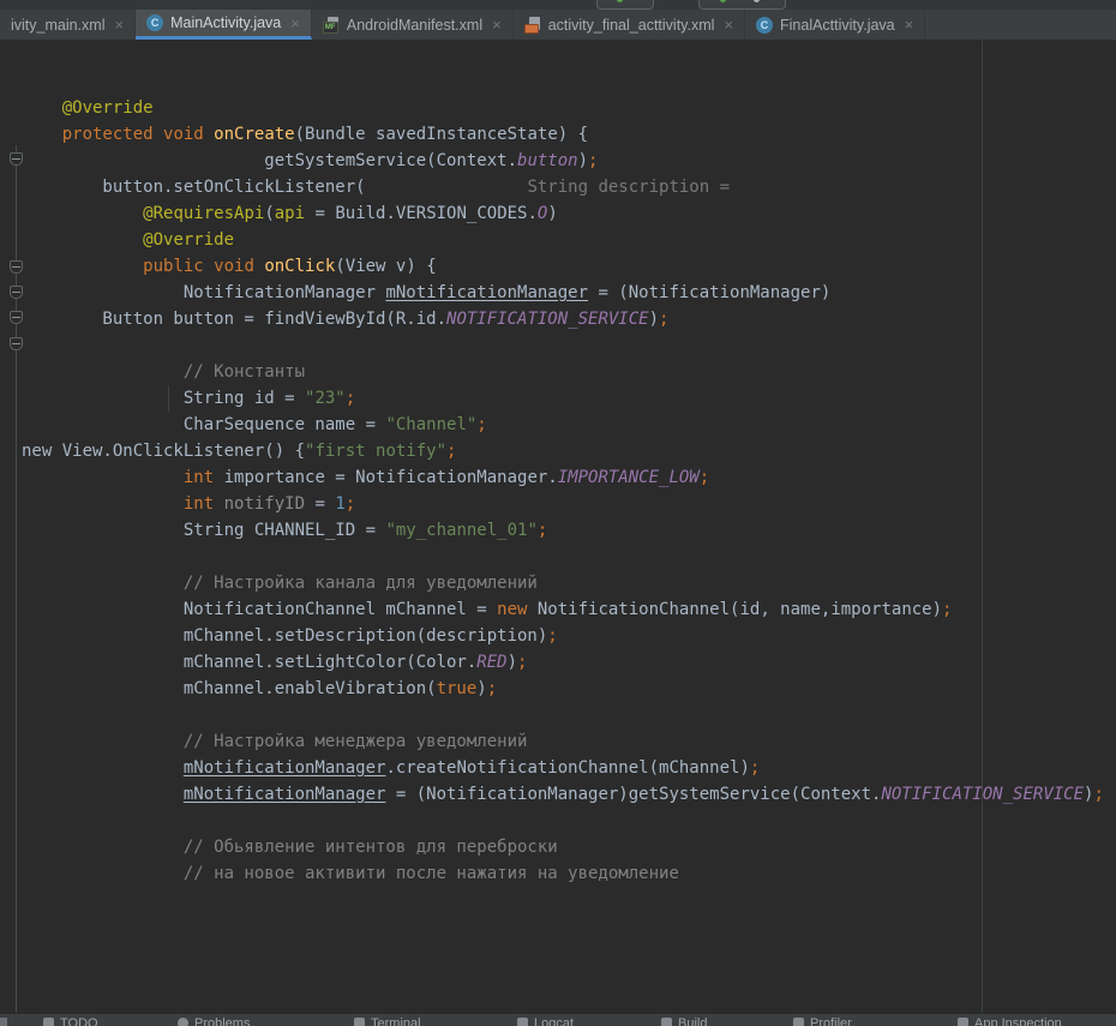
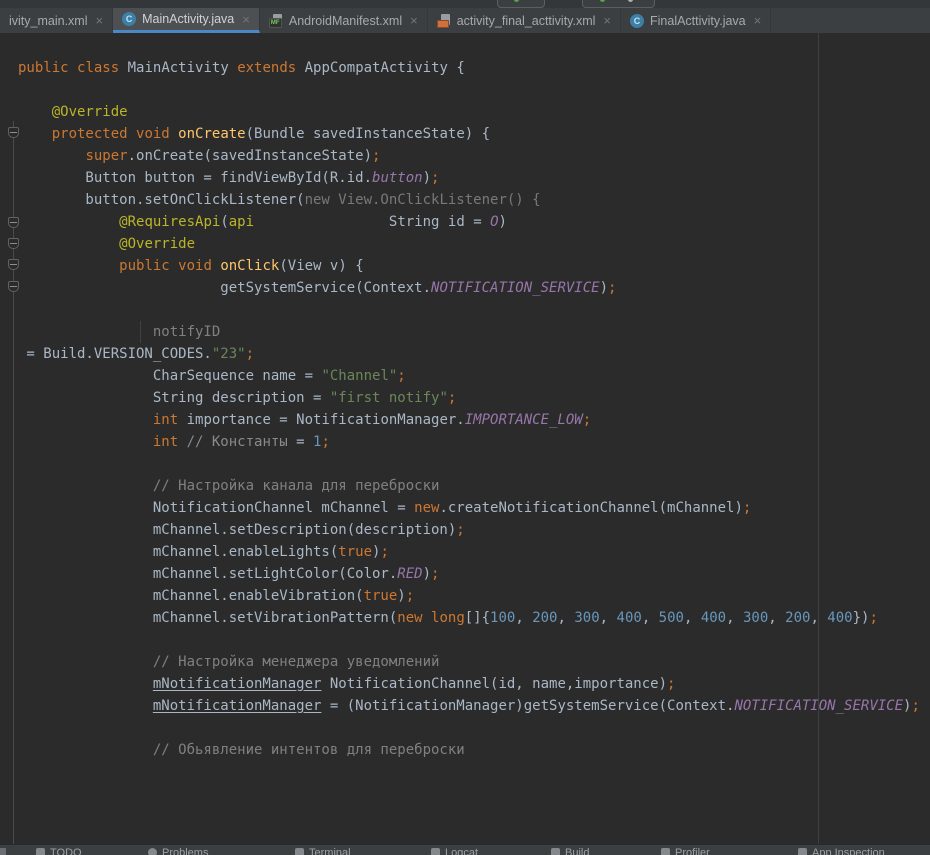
  ivity_main.xml
  ×
  C
  MainActivity.java
  ×
  AndroidManifest.xml
  ×
  activity_final_acttivity.xml
  ×
  C
  FinalActtivity.java
  ×
+ public class MainActivity extends AppCompatActivity {
  @Override
  protected void onCreate(Bundle savedInstanceState) {
+ super.onCreate(savedInstanceState);
- getSystemService(Context.button);
+ Button button = findViewById(R.id.button);
- button.setOnClickListener( String description =
+ button.setOnClickListener(new View.OnClickListener() {
- @RequiresApi(api = Build.VERSION_CODES.O)
+ @RequiresApi(api String id = O)
  @Override
  public void onClick(View v) {
- NotificationManager mNotificationManager = (NotificationManager)
- Button button = findViewById(R.id.NOTIFICATION_SERVICE);
+ getSystemService(Context.NOTIFICATION_SERVICE);
- // Константы
+ notifyID
- String id = "23";
+ = Build.VERSION_CODES."23";
  CharSequence name = "Channel";
- new View.OnClickListener() {"first notify";
+ String description = "first notify";
  int importance = NotificationManager.IMPORTANCE_LOW;
- int notifyID = 1;
+ int // Константы = 1;
- String CHANNEL_ID = "my_channel_01";
- // Настройка канала для уведомлений
+ // Настройка канала для переброски
- NotificationChannel mChannel = new NotificationChannel(id, name,importance);
+ NotificationChannel mChannel = new.createNotificationChannel(mChannel);
  mChannel.setDescription(description);
+ mChannel.enableLights(true);
  mChannel.setLightColor(Color.RED);
  mChannel.enableVibration(true);
+ mChannel.setVibrationPattern(new long[]{100, 200, 300, 400, 500, 400, 300, 200, 400});
  // Настройка менеджера уведомлений
- mNotificationManager.createNotificationChannel(mChannel);
+ mNotificationManager NotificationChannel(id, name,importance);
  mNotificationManager = (NotificationManager)getSystemService(Context.NOTIFICATION_SERVICE);
  // Обьявление интентов для переброски
- // на новое активити после нажатия на уведомление
  TODO
  Problems
  Terminal
  Logcat
  Build
  Profiler
  App Inspection
